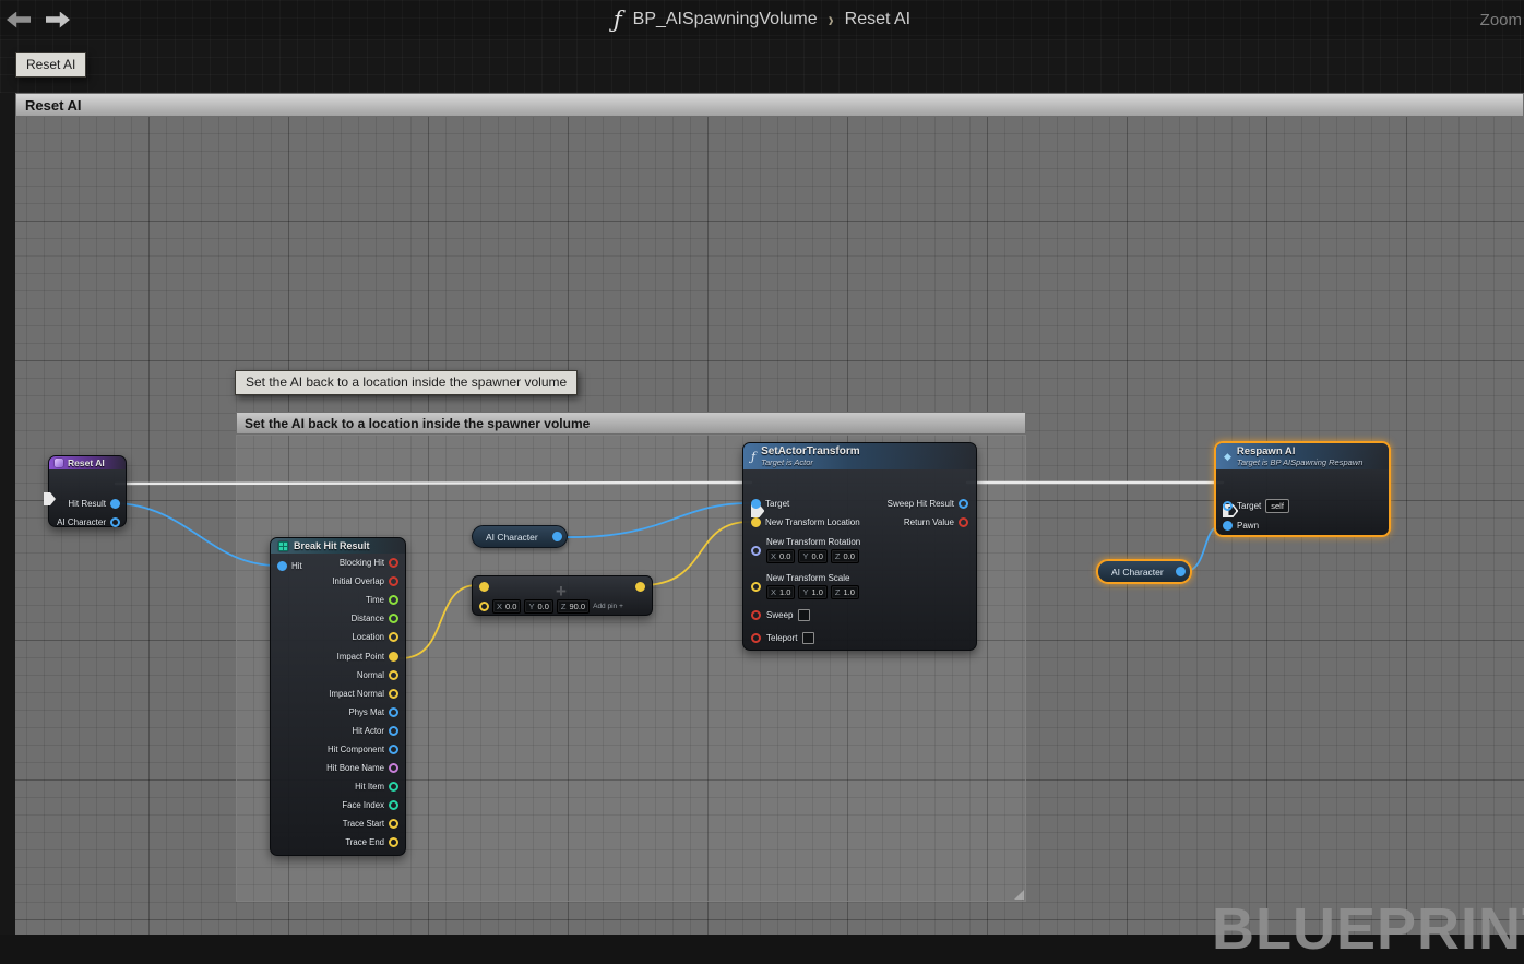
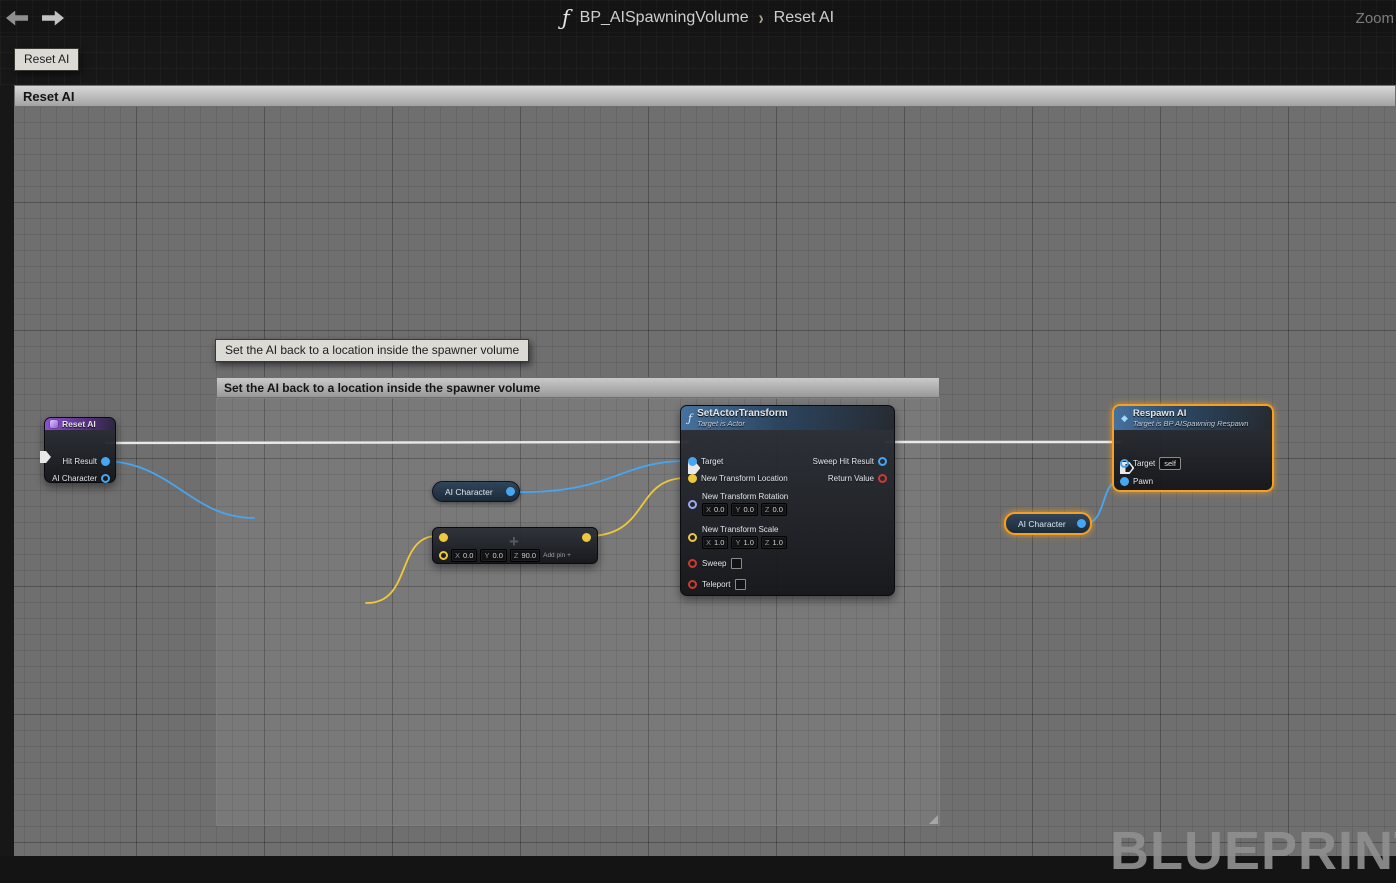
  Reset AI
  Set the AI back to a location inside the spawner volume
  Reset AI
  Hit Result
  AI Character
- Break Hit Result
- Hit
- Blocking Hit
- Initial Overlap
- Time
- Distance
- Location
- Impact Point
- Normal
- Impact Normal
- Phys Mat
- Hit Actor
- Hit Component
- Hit Bone Name
- Hit Item
- Face Index
- Trace Start
- Trace End
  AI Character
  +
  X
  0.0
  Y
  0.0
  Z
  90.0
  ƒ
  SetActorTransform
  Target is Actor
  Target
  Sweep Hit Result
  New Transform Location
  Return Value
  New Transform Rotation
  X
  0.0
  Y
  0.0
  Z
  0.0
  New Transform Scale
  X
  1.0
  Y
  1.0
  Z
  1.0
  Sweep
  Teleport
  ◆
  Respawn AI
  Target is BP AISpawning Respawn
  Target
  self
  Pawn
  AI Character
  BLUEPRIN
  ƒ
  BP_AISpawningVolume
  ›
  Reset AI
  Zoom
  Reset AI
  Set the AI back to a location inside the spawner volume
